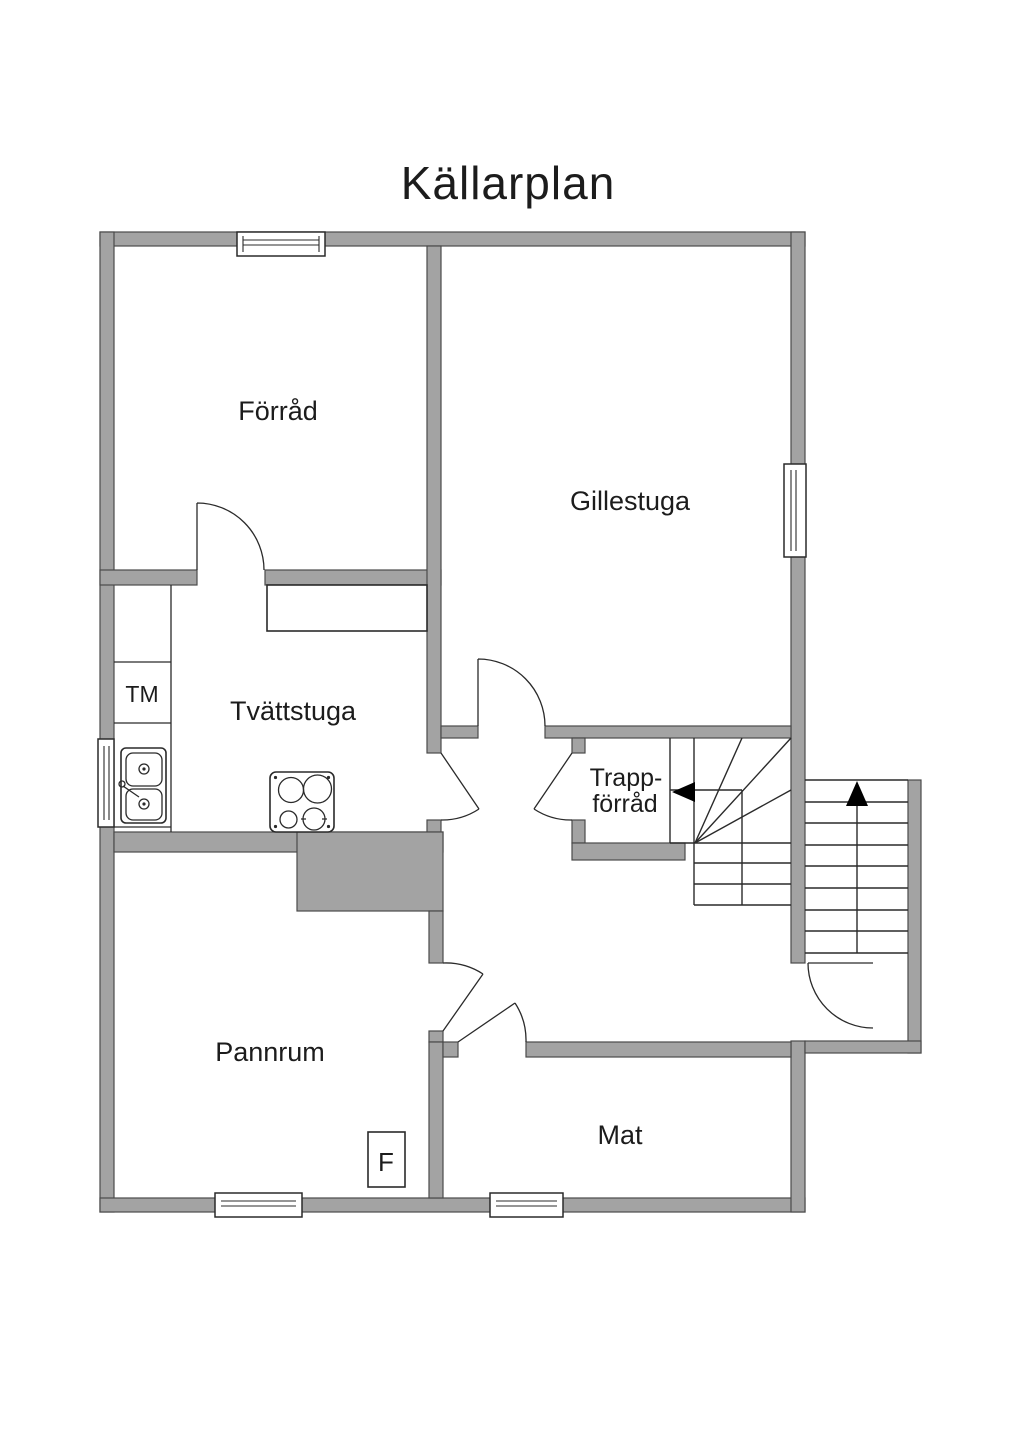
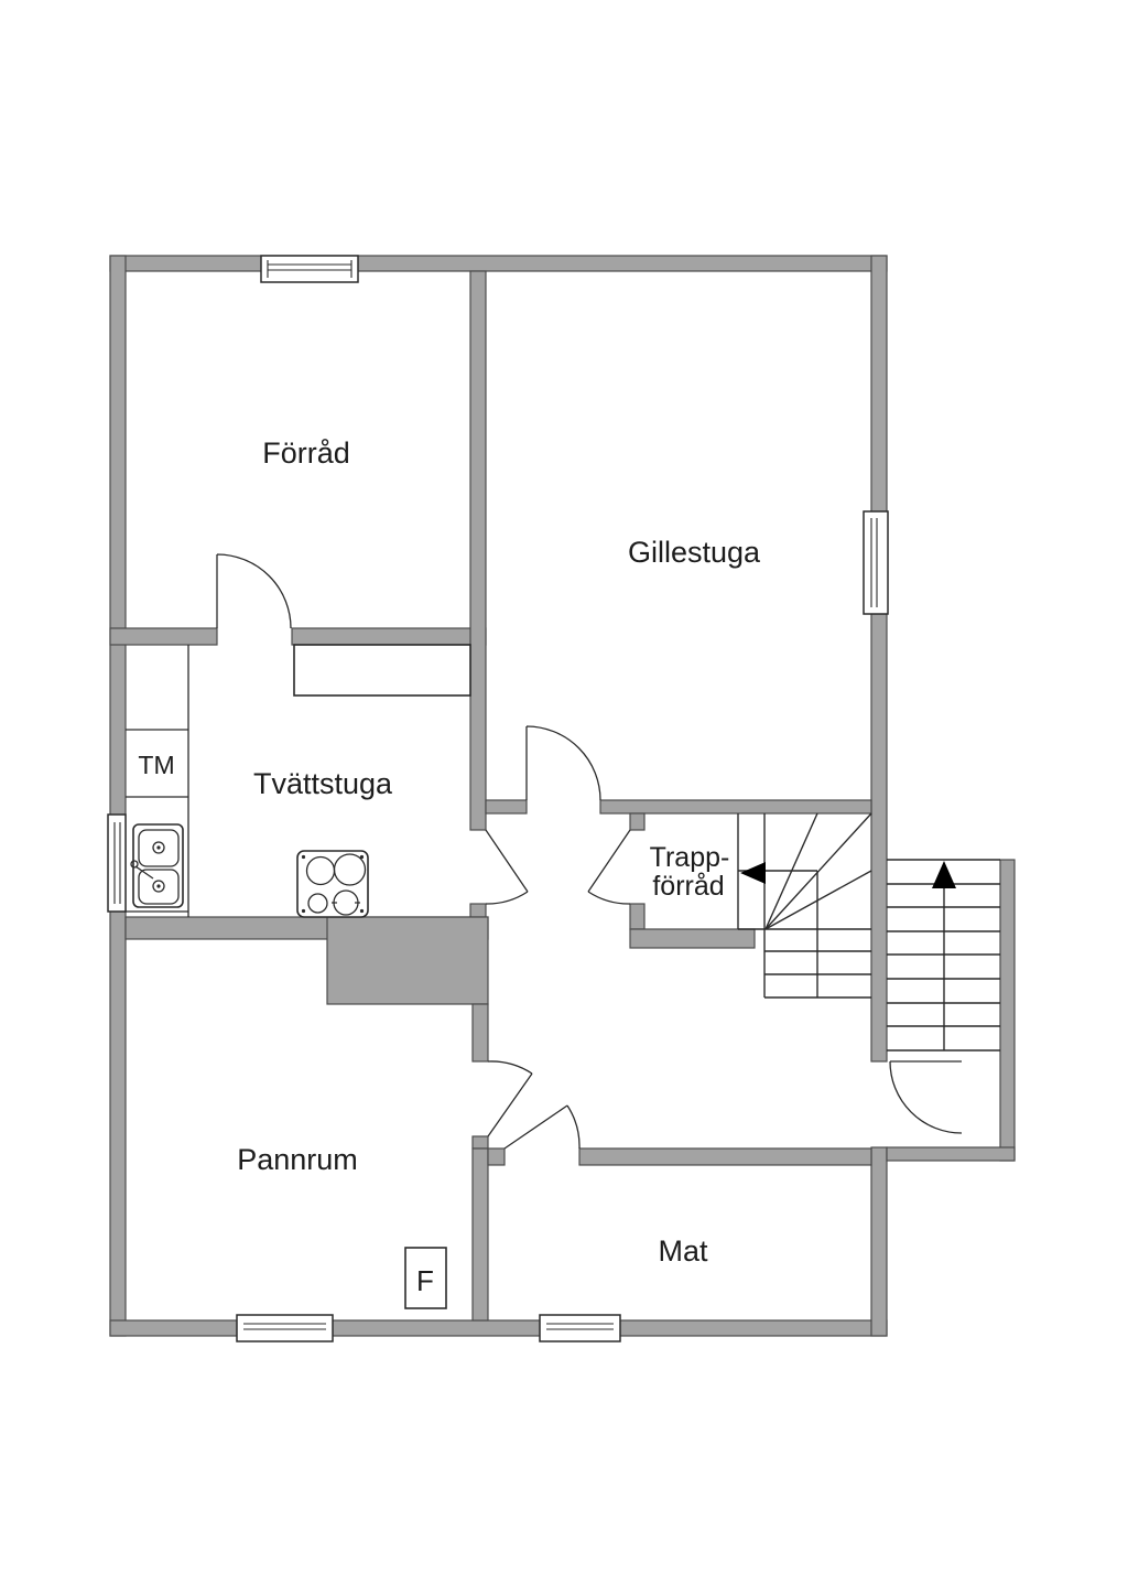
- Källarplan
  Förråd
  Gillestuga
  Tvättstuga
  Trapp-
  förråd
  Pannrum
  Mat
  TM
  F
